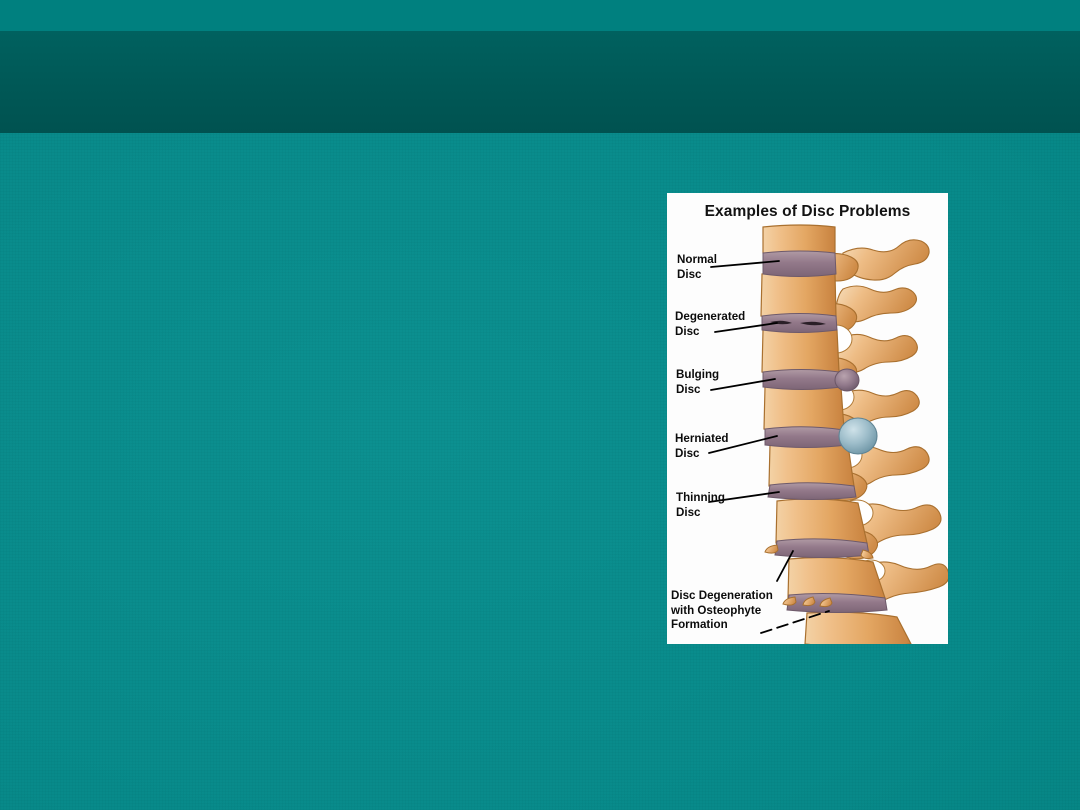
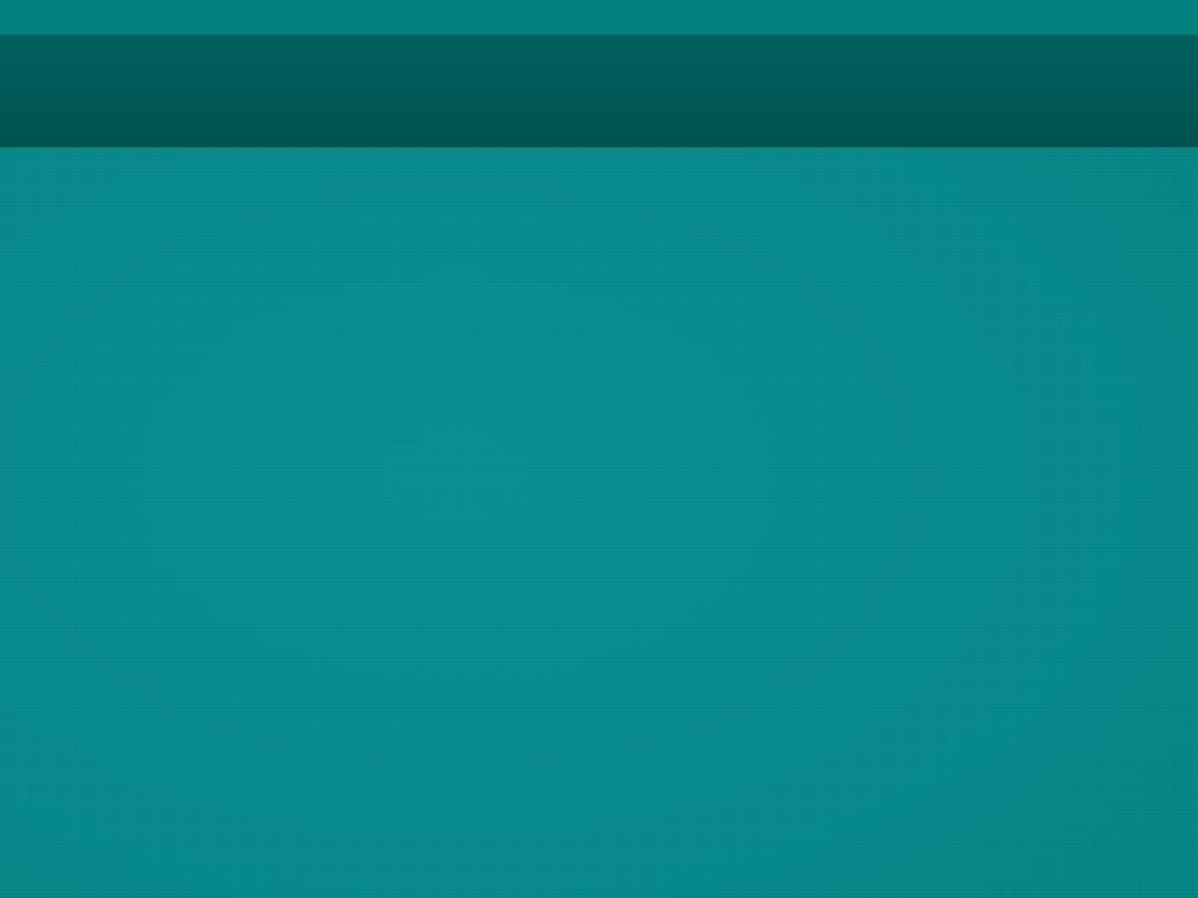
- Examples of Disc Problems
- Normal Disc
- Degenerated Disc
- Bulging Disc
- Herniated Disc
- Thinning Disc
- Disc Degeneration with Osteophyte Formation
